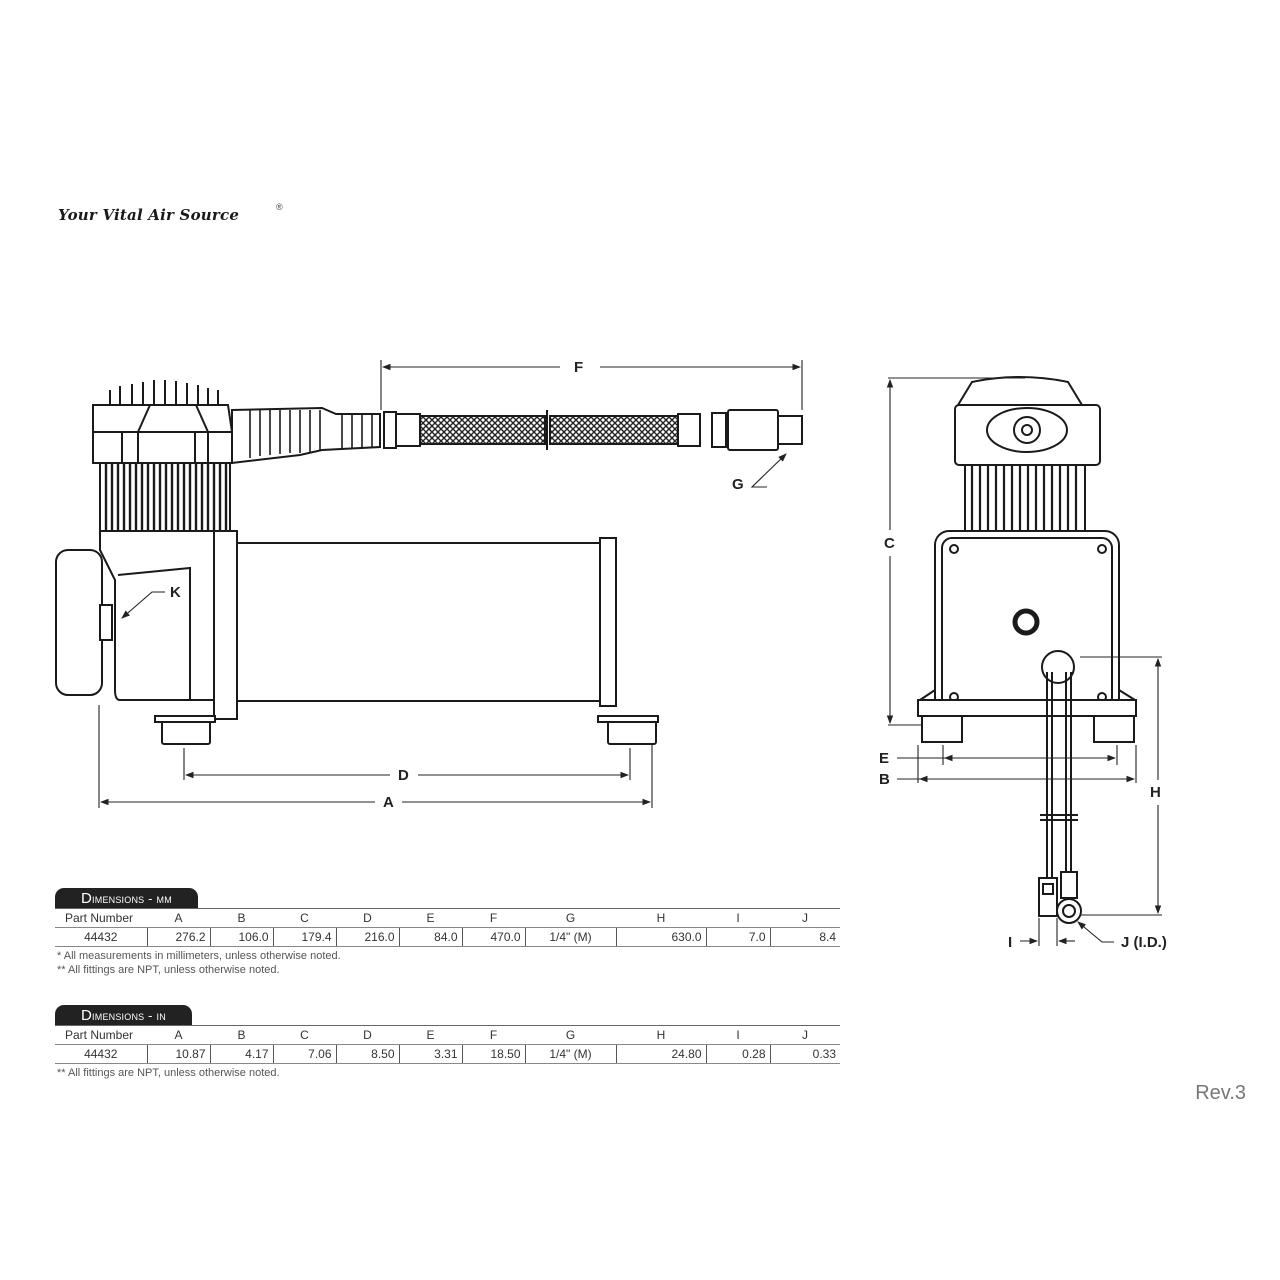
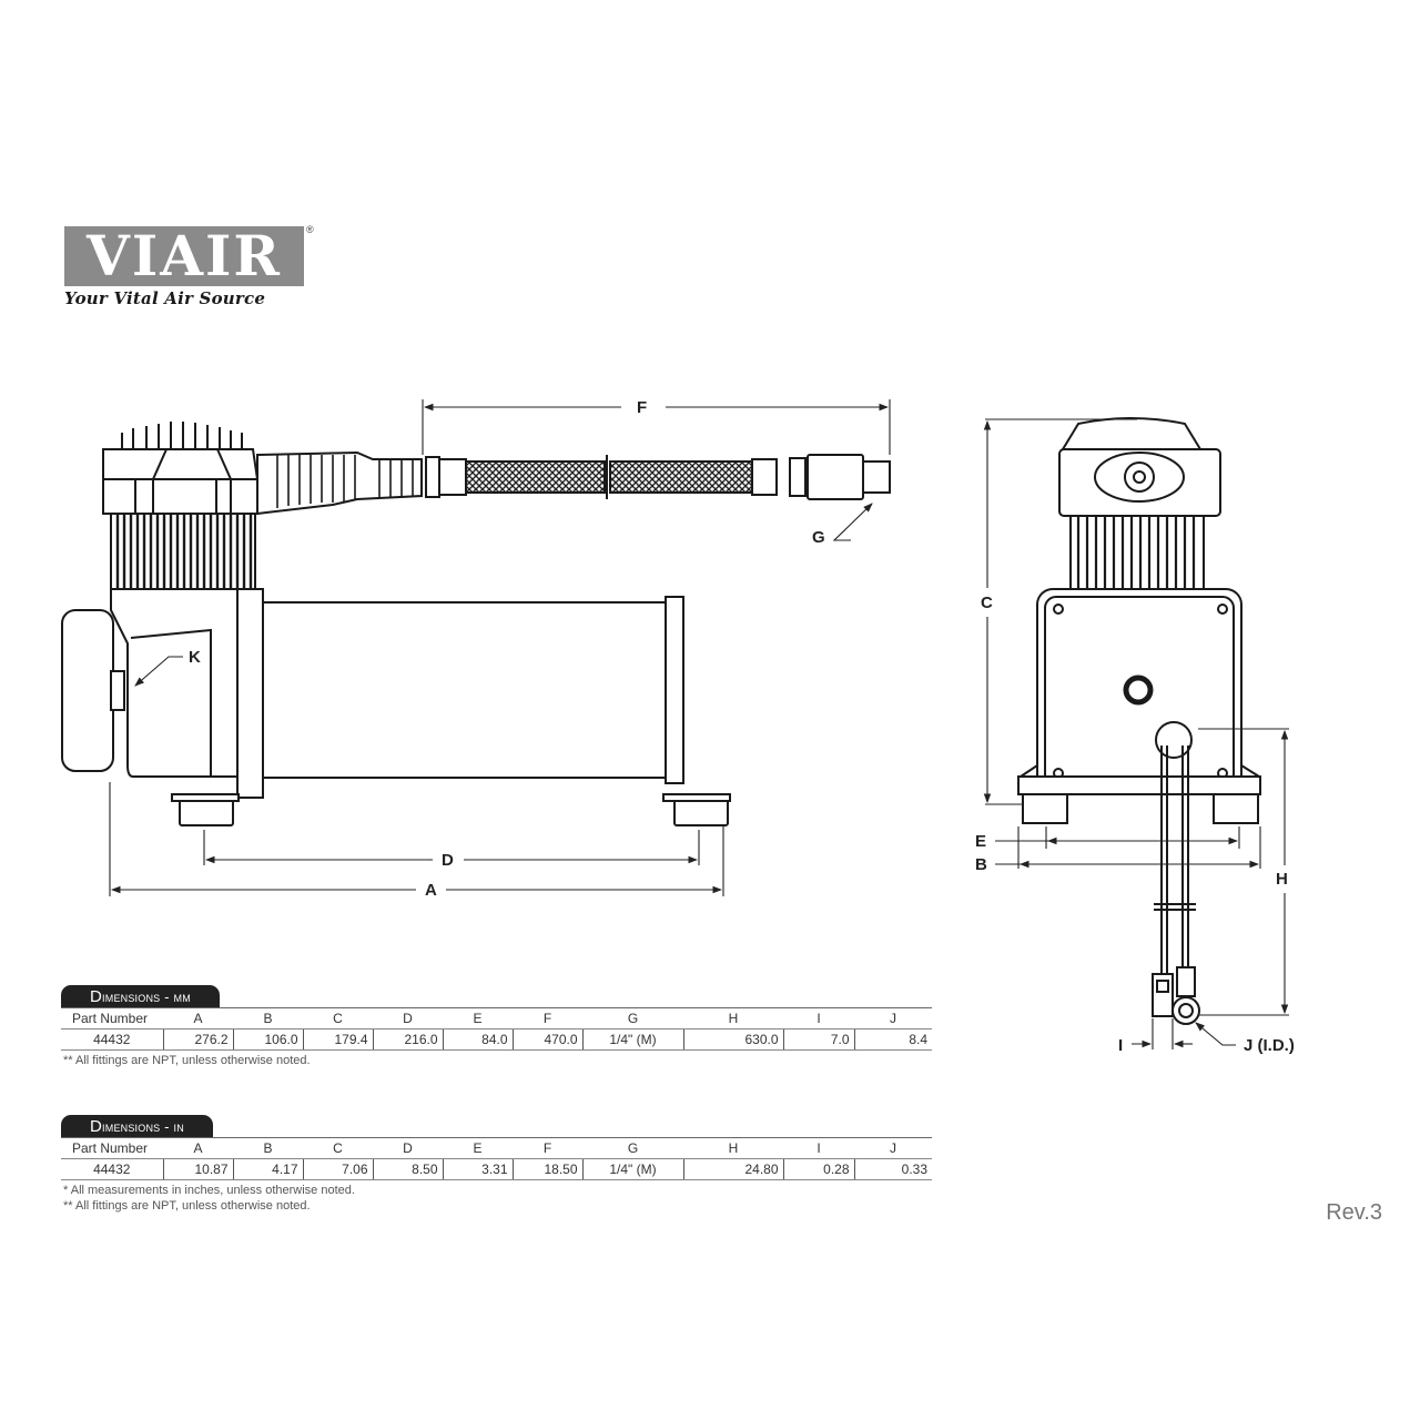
+ VIAIR
  ®
  Your Vital Air Source
  F
  A
  D
  G
  K
  C
  E
  B
  H
  I
  J (I.D.)
  Dimensions - mm
  Part Number	A	B	C	D	E	F	G	H	I	J
  44432	276.2	106.0	179.4	216.0	84.0	470.0	1/4" (M)	630.0	7.0	8.4
- * All measurements in millimeters, unless otherwise noted.
  ** All fittings are NPT, unless otherwise noted.
  Dimensions - in
  Part Number	A	B	C	D	E	F	G	H	I	J
  44432	10.87	4.17	7.06	8.50	3.31	18.50	1/4" (M)	24.80	0.28	0.33
+ * All measurements in inches, unless otherwise noted.
  ** All fittings are NPT, unless otherwise noted.
  Rev.3
